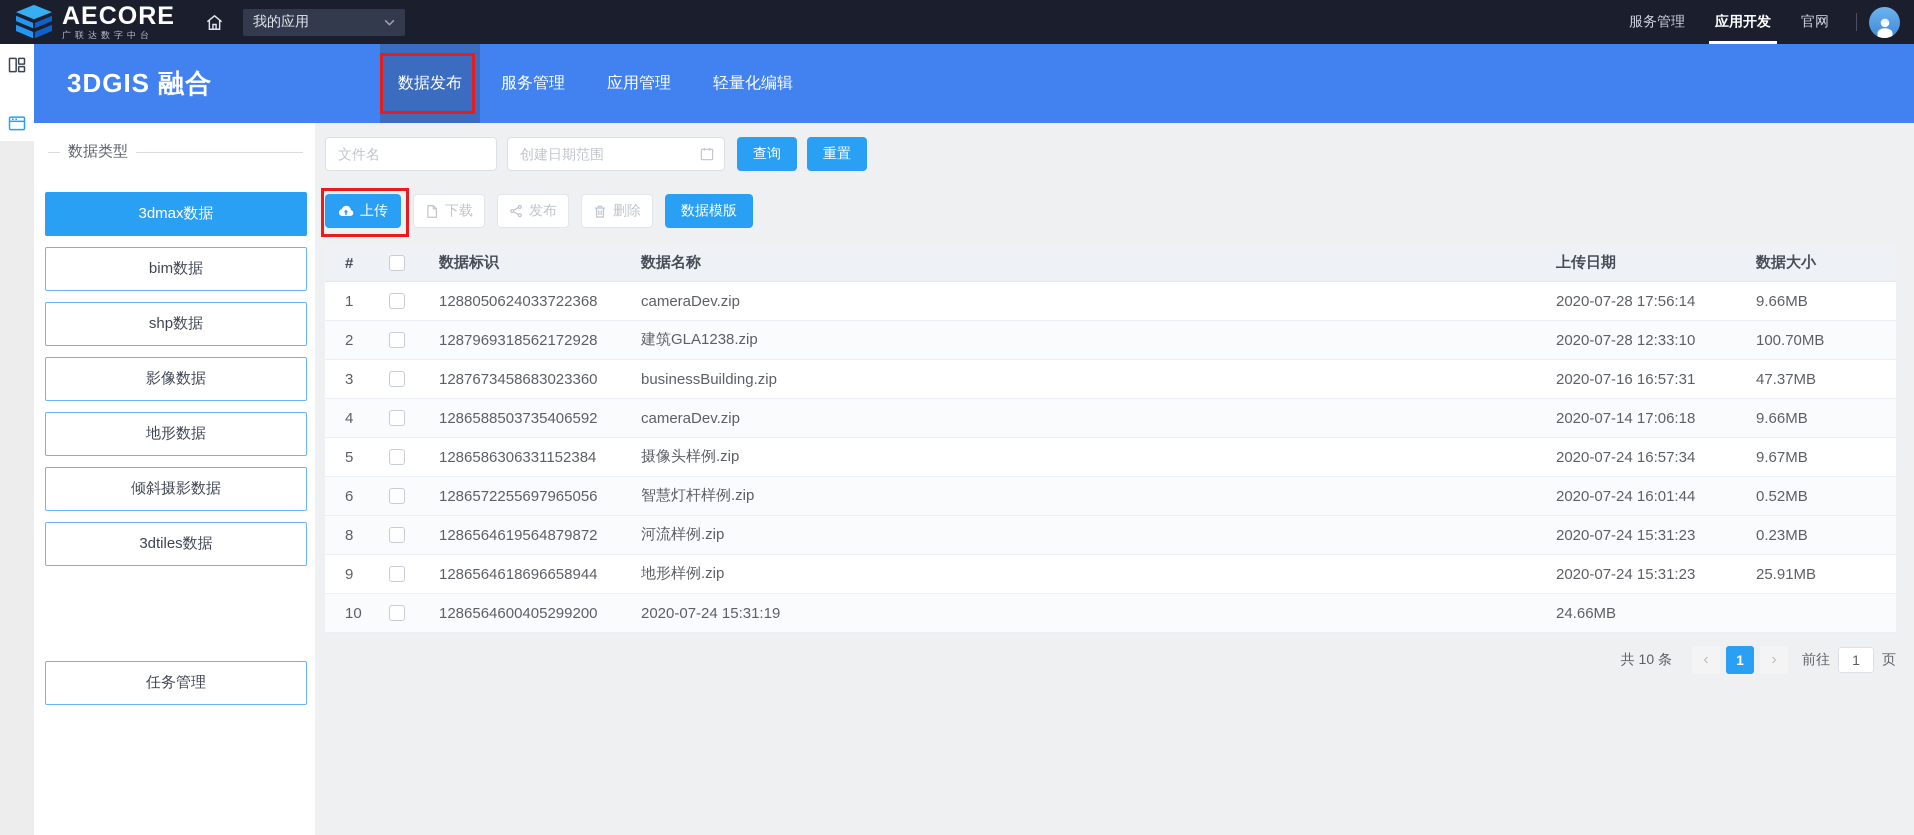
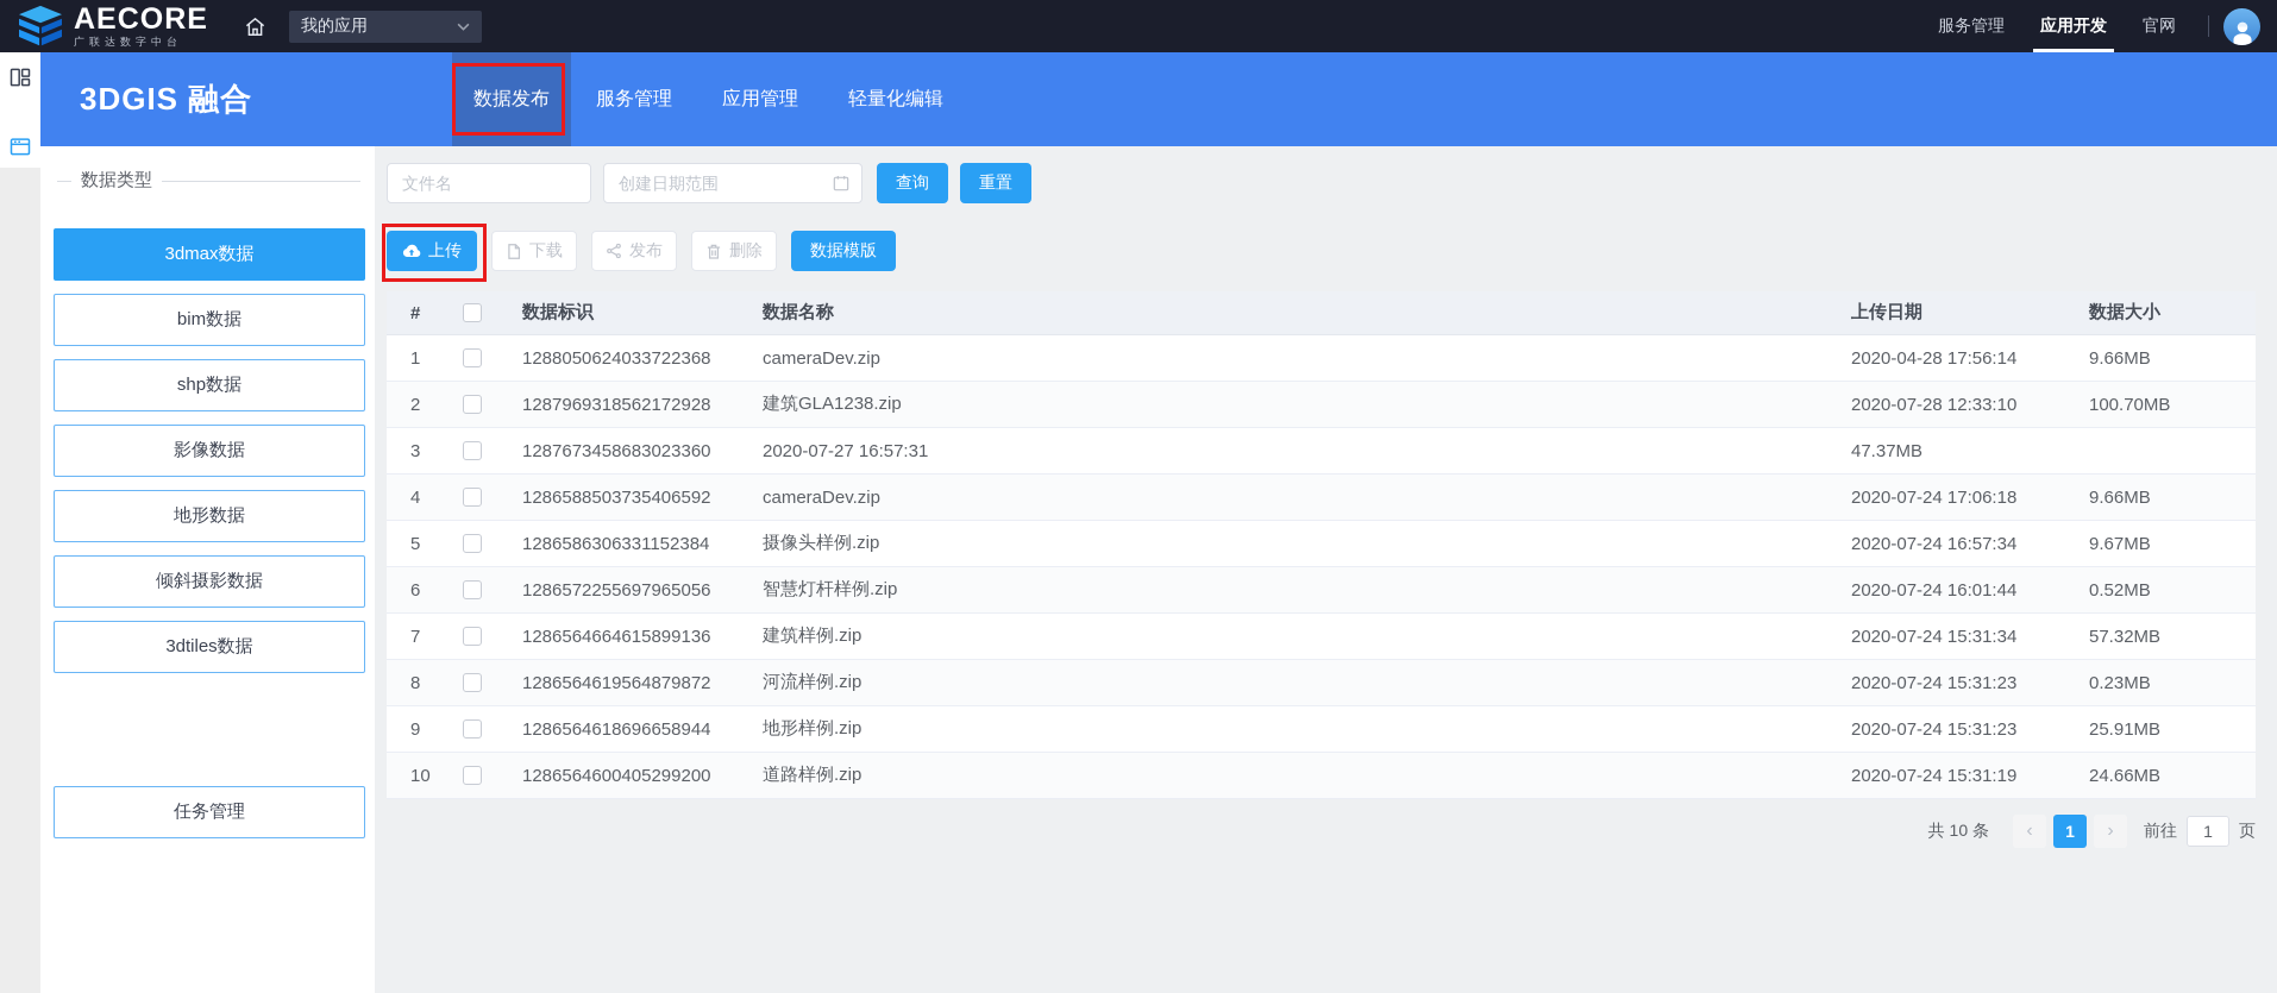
  AECORE
  广联达数字中台
  我的应用
  服务管理
  应用开发
  官网
  3DGIS 融合
  数据发布
  服务管理
  应用管理
  轻量化编辑
  数据类型
  3dmax数据
  bim数据
  shp数据
  影像数据
  地形数据
  倾斜摄影数据
  3dtiles数据
  任务管理
  文件名
  创建日期范围
  查询
  重置
  上传
  下载
  发布
  删除
  数据模版
  #
  数据标识
  数据名称
  上传日期
  数据大小
  1
  1288050624033722368
  cameraDev.zip
- 2020-07-28 17:56:14
+ 2020-04-28 17:56:14
  9.66MB
  2
  1287969318562172928
  建筑GLA1238.zip
  2020-07-28 12:33:10
  100.70MB
  3
  1287673458683023360
- businessBuilding.zip
- 2020-07-16 16:57:31
+ 2020-07-27 16:57:31
  47.37MB
  4
  1286588503735406592
  cameraDev.zip
- 2020-07-14 17:06:18
+ 2020-07-24 17:06:18
  9.66MB
  5
  1286586306331152384
  摄像头样例.zip
  2020-07-24 16:57:34
  9.67MB
  6
  1286572255697965056
  智慧灯杆样例.zip
  2020-07-24 16:01:44
  0.52MB
+ 7
+ 1286564664615899136
+ 建筑样例.zip
+ 2020-07-24 15:31:34
+ 57.32MB
  8
  1286564619564879872
  河流样例.zip
  2020-07-24 15:31:23
  0.23MB
  9
  1286564618696658944
  地形样例.zip
  2020-07-24 15:31:23
  25.91MB
  10
  1286564600405299200
+ 道路样例.zip
  2020-07-24 15:31:19
  24.66MB
  共 10 条
  ‹
  1
  ›
  前往
  1
  页
